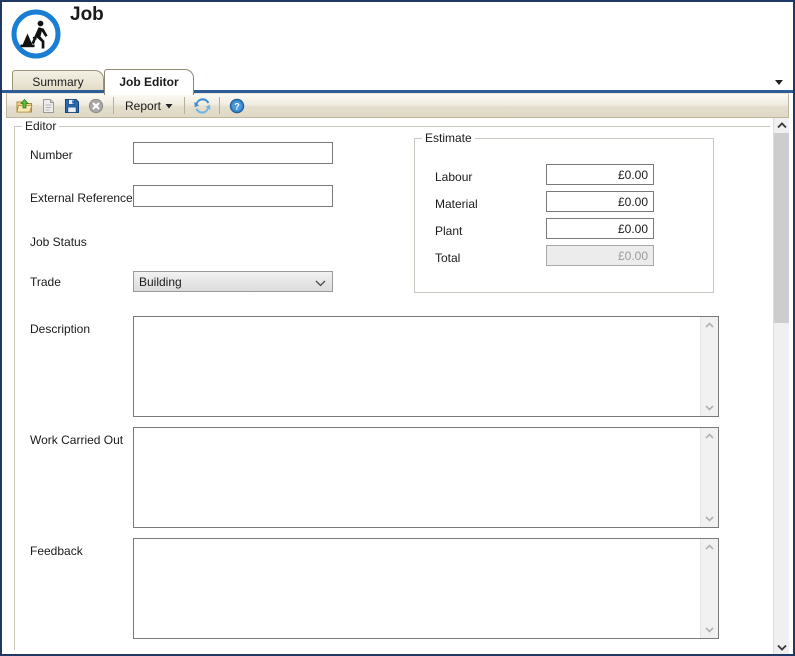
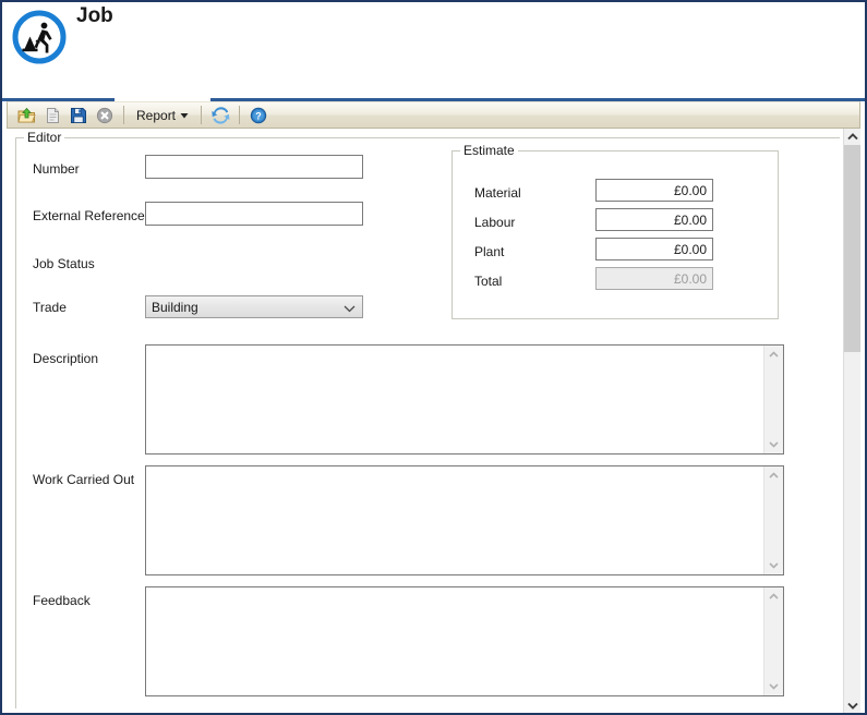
  Job
- Summary
- Job Editor
  Report
  ?
  Editor
  Number
  External Reference
  Job Status
  Trade
  Building
  Estimate
- Labour
+ Material
  £0.00
- Material
+ Labour
  £0.00
  Plant
  £0.00
  Total
  £0.00
  Description
  Work Carried Out
  Feedback
